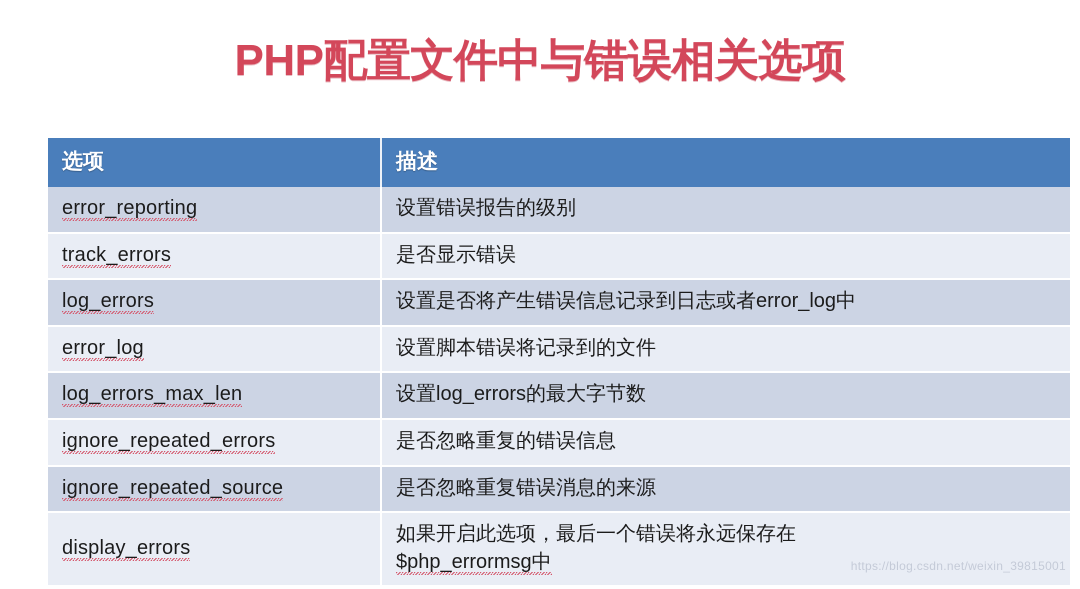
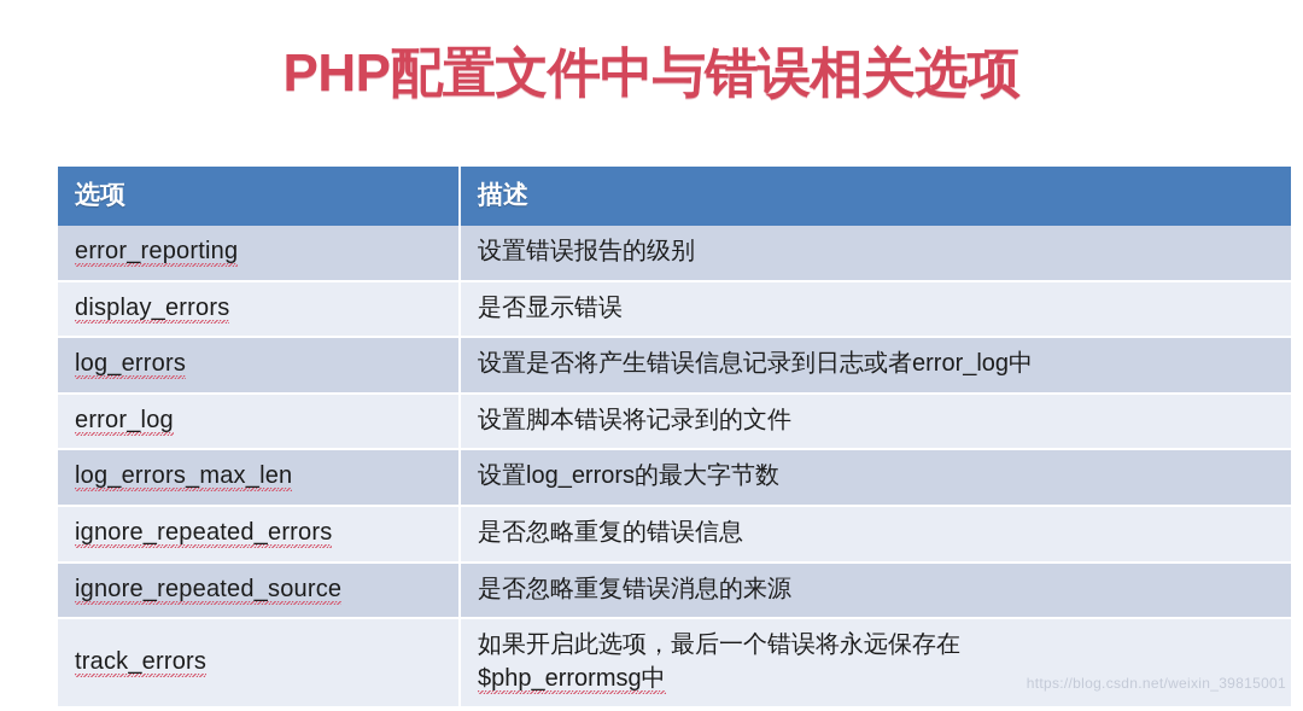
  PHP配置文件中与错误相关选项
  选项	描述
  error_reporting	设置错误报告的级别
- track_errors	是否显示错误
+ display_errors	是否显示错误
  log_errors	设置是否将产生错误信息记录到日志或者error_log中
  error_log	设置脚本错误将记录到的文件
  log_errors_max_len	设置log_errors的最大字节数
  ignore_repeated_errors	是否忽略重复的错误信息
  ignore_repeated_source	是否忽略重复错误消息的来源
- display_errors	如果开启此选项，最后一个错误将永远保存在 $php_errormsg中
+ track_errors	如果开启此选项，最后一个错误将永远保存在 $php_errormsg中
  https://blog.csdn.net/weixin_39815001
